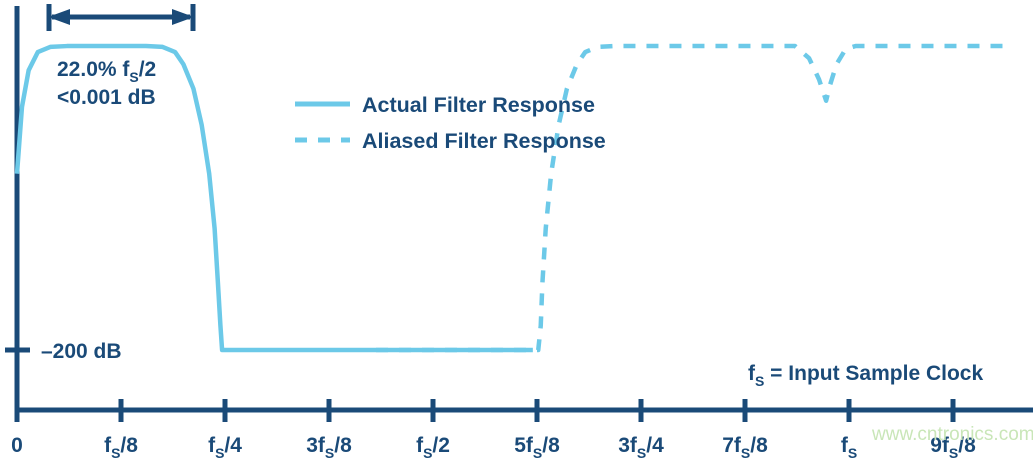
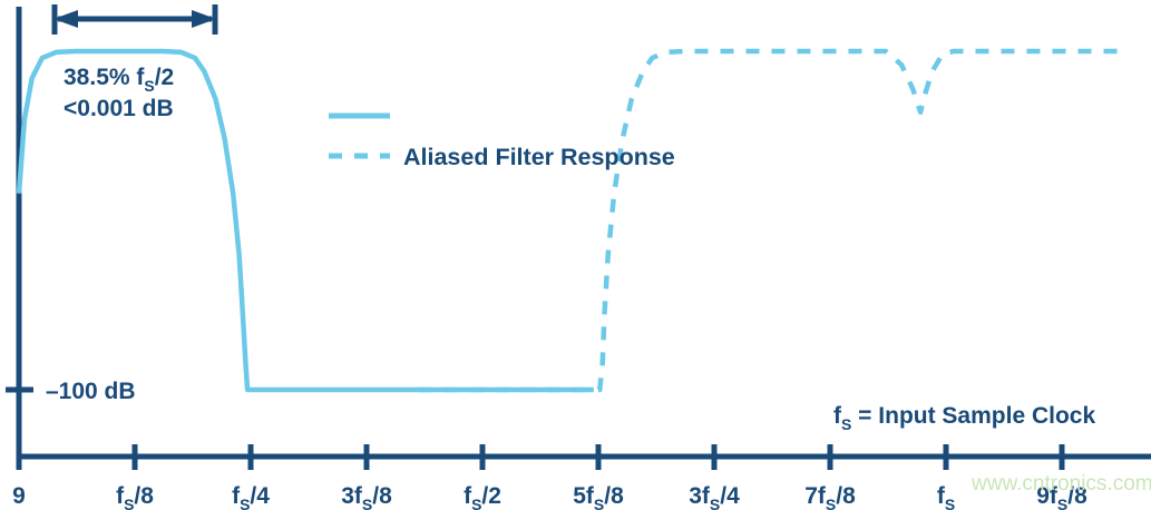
- 0
+ 9
  fS/8
  fS/4
  3fS/8
  fS/2
  5fS/8
  3fS/4
  7fS/8
  fS
  9fS/8
- 22.0% fS/2
+ 38.5% fS/2
  <0.001 dB
- –200 dB
+ –100 dB
- Actual Filter Response
  Aliased Filter Response
  fS = Input Sample Clock
  www.cntronics.com
